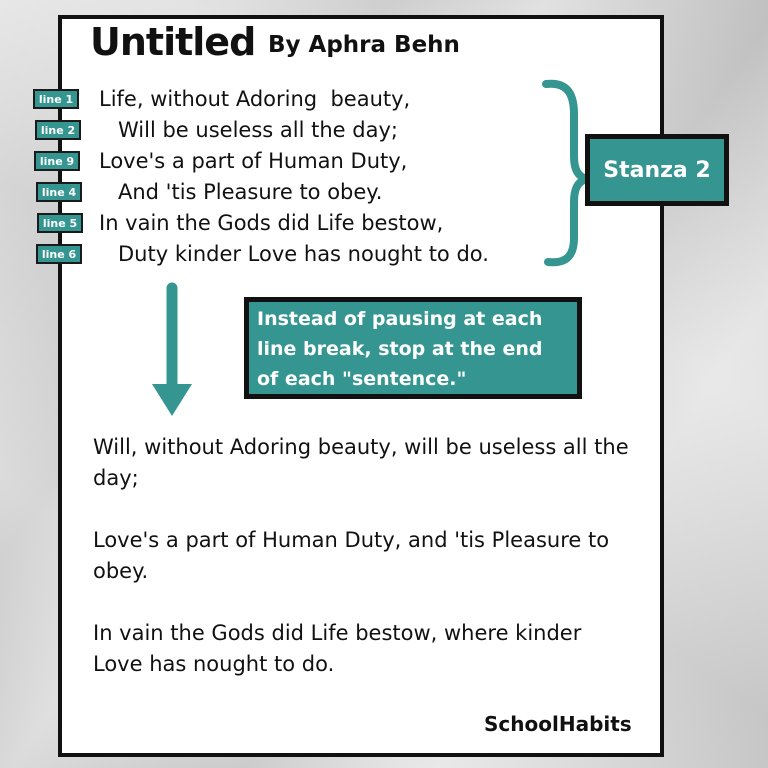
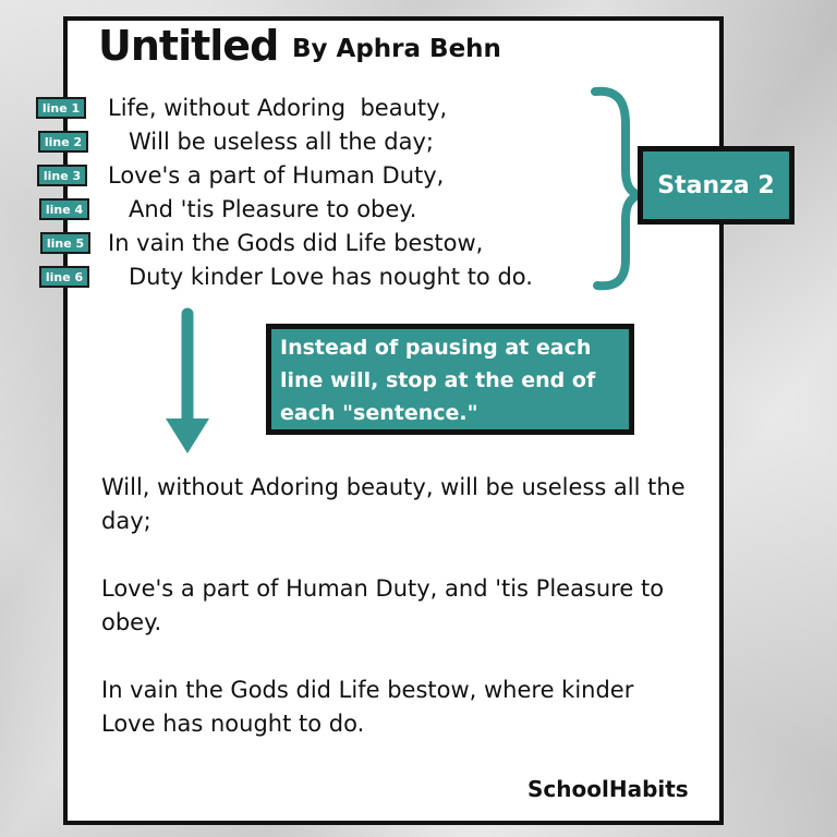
  Untitled
  By Aphra Behn
  line 1
  line 2
- line 9
+ line 3
  line 4
  line 5
  line 6
  Life, without Adoring beauty,
  Will be useless all the day;
  Love's a part of Human Duty,
  And 'tis Pleasure to obey.
  In vain the Gods did Life bestow,
  Duty kinder Love has nought to do.
  Stanza 2
- Instead of pausing at each line break, stop at the end of each "sentence."
+ Instead of pausing at each line will, stop at the end of each "sentence."
  Will, without Adoring beauty, will be useless all the day;
  Love's a part of Human Duty, and 'tis Pleasure to obey.
  In vain the Gods did Life bestow, where kinder Love has nought to do.
  SchoolHabits
